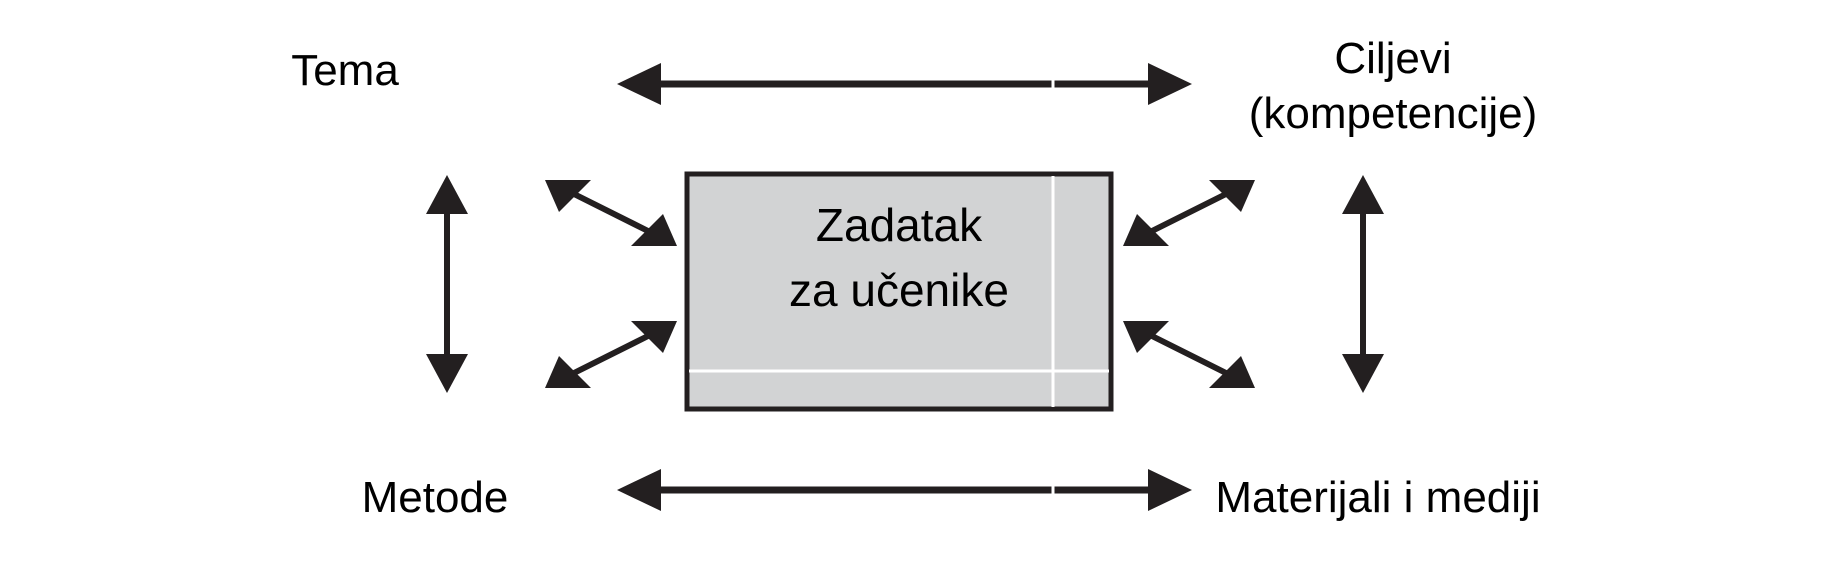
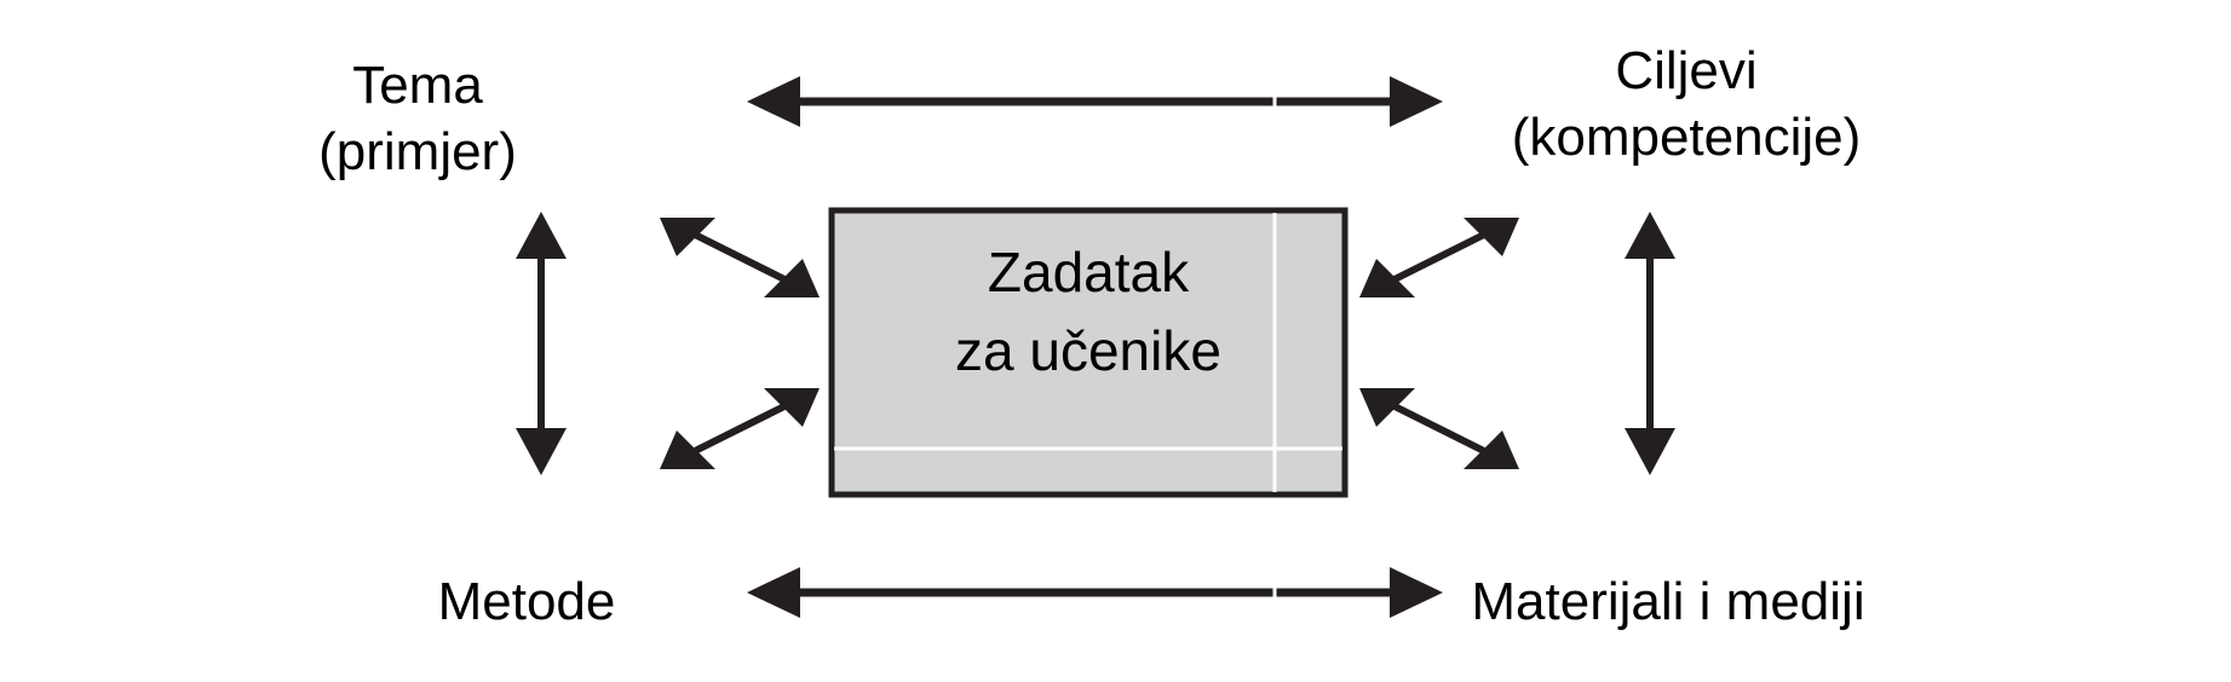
  Tema
+ (primjer)
  Ciljevi
  (kompetencije)
  Metode
  Materijali i mediji
  Zadatak
  za učenike
